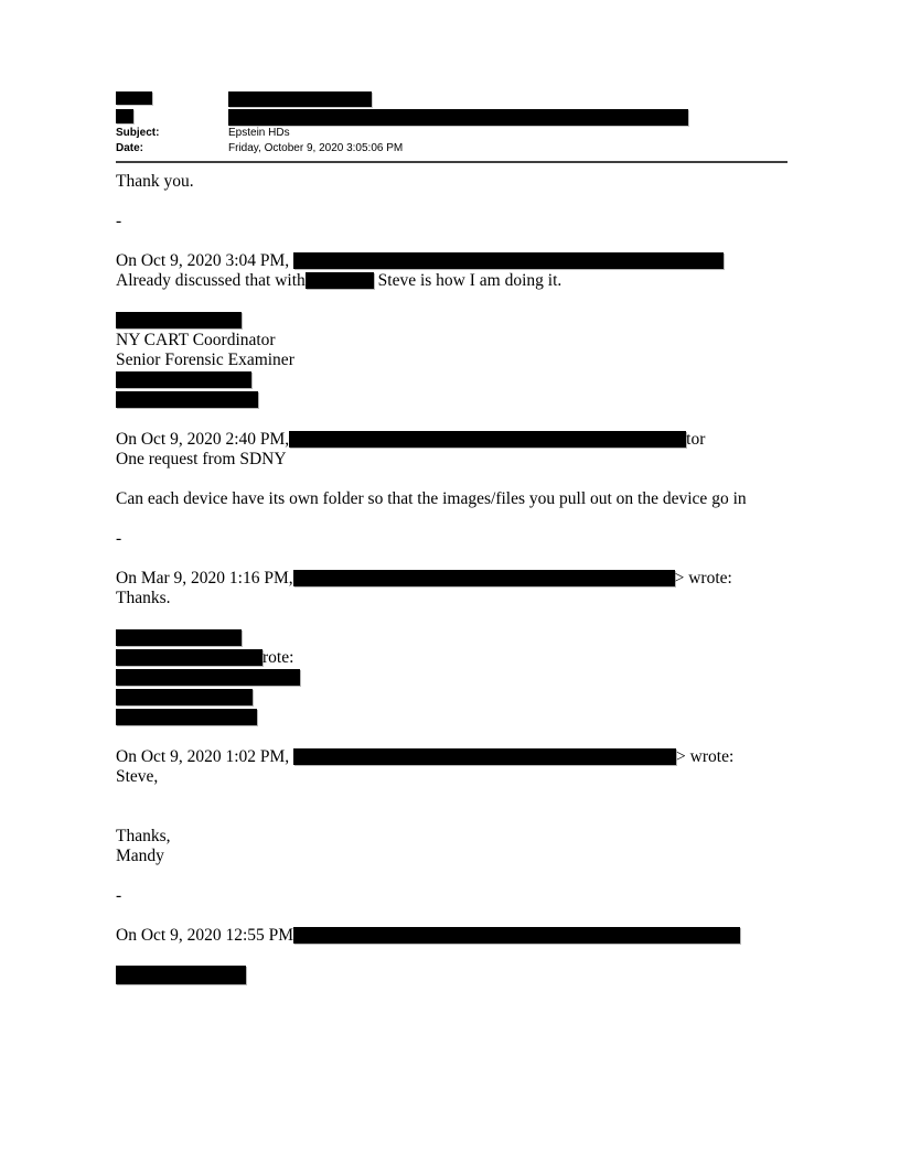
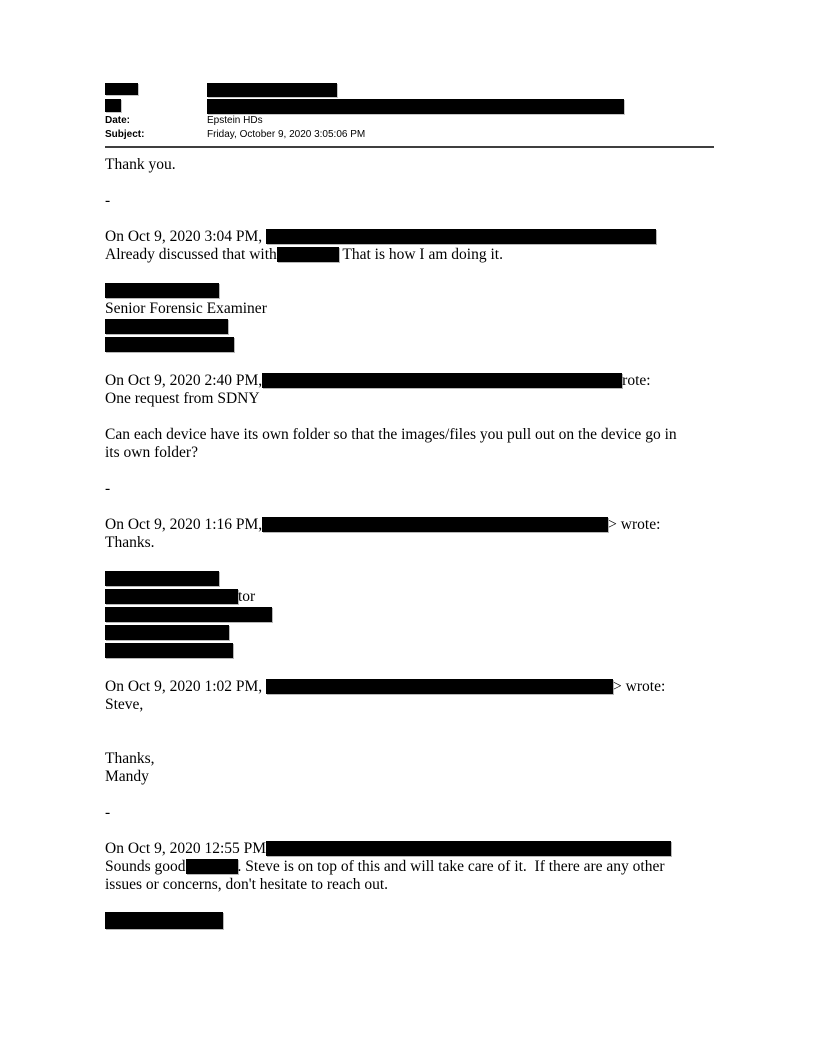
- Subject:
+ Date:
  Epstein HDs
- Date:
+ Subject:
  Friday, October 9, 2020 3:05:06 PM
  Thank you.
  -
  On Oct 9, 2020 3:04 PM,
- Already discussed that with Steve is how I am doing it.
+ Already discussed that with That is how I am doing it.
- NY CART Coordinator
  Senior Forensic Examiner
- On Oct 9, 2020 2:40 PM, tor
+ On Oct 9, 2020 2:40 PM, rote:
  One request from SDNY
  Can each device have its own folder so that the images/files you pull out on the device go in
+ its own folder?
  -
- On Mar 9, 2020 1:16 PM, > wrote:
+ On Oct 9, 2020 1:16 PM, > wrote:
  Thanks.
- rote:
+ tor
  On Oct 9, 2020 1:02 PM, > wrote:
  Steve,
  Thanks,
  Mandy
  -
  On Oct 9, 2020 12:55 PM
+ Sounds good . Steve is on top of this and will take care of it. If there are any other
+ issues or concerns, don't hesitate to reach out.
